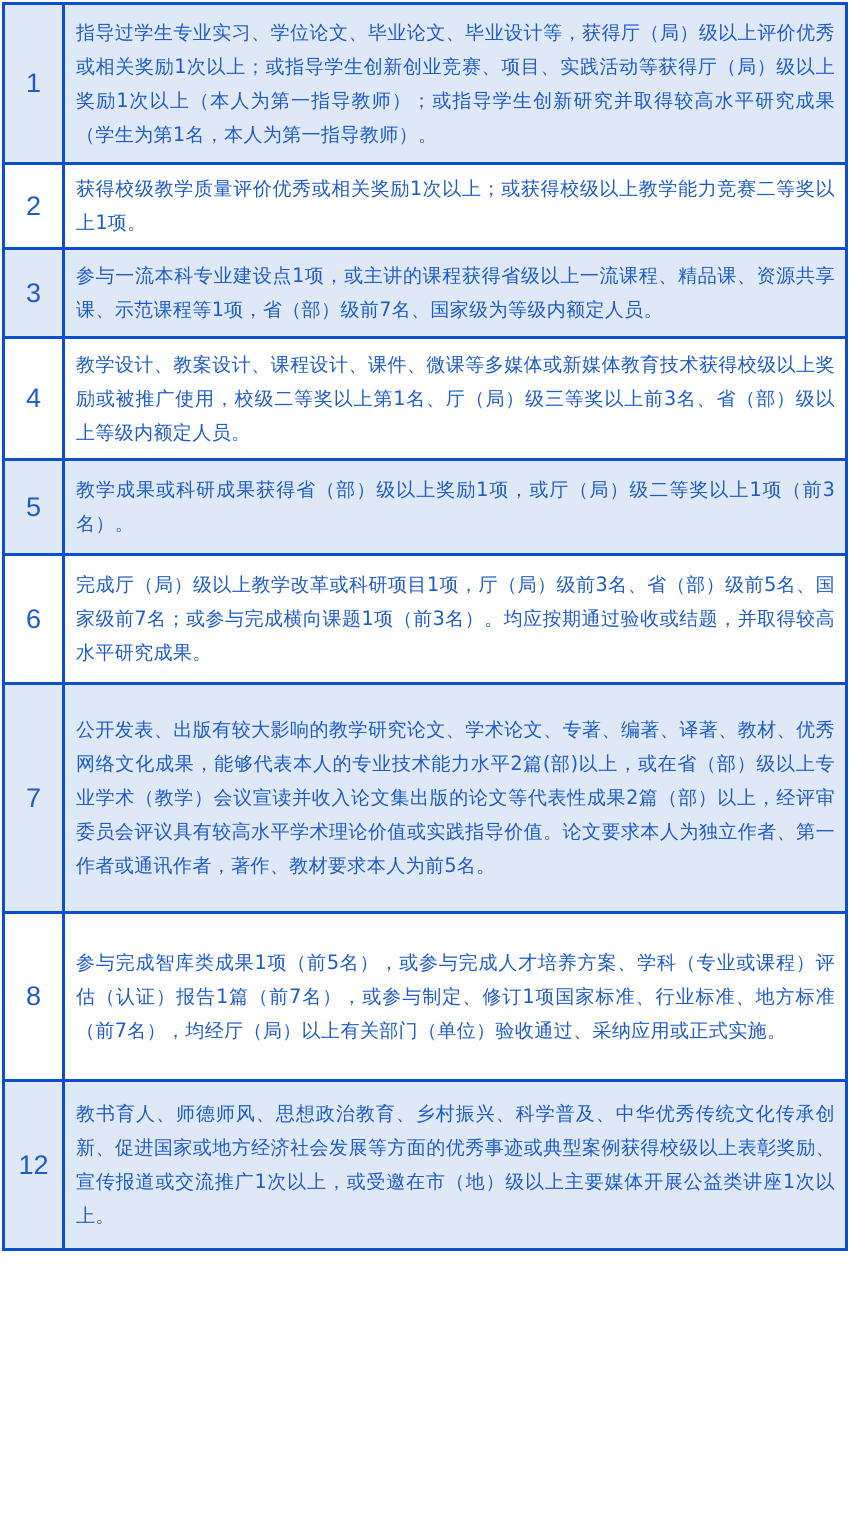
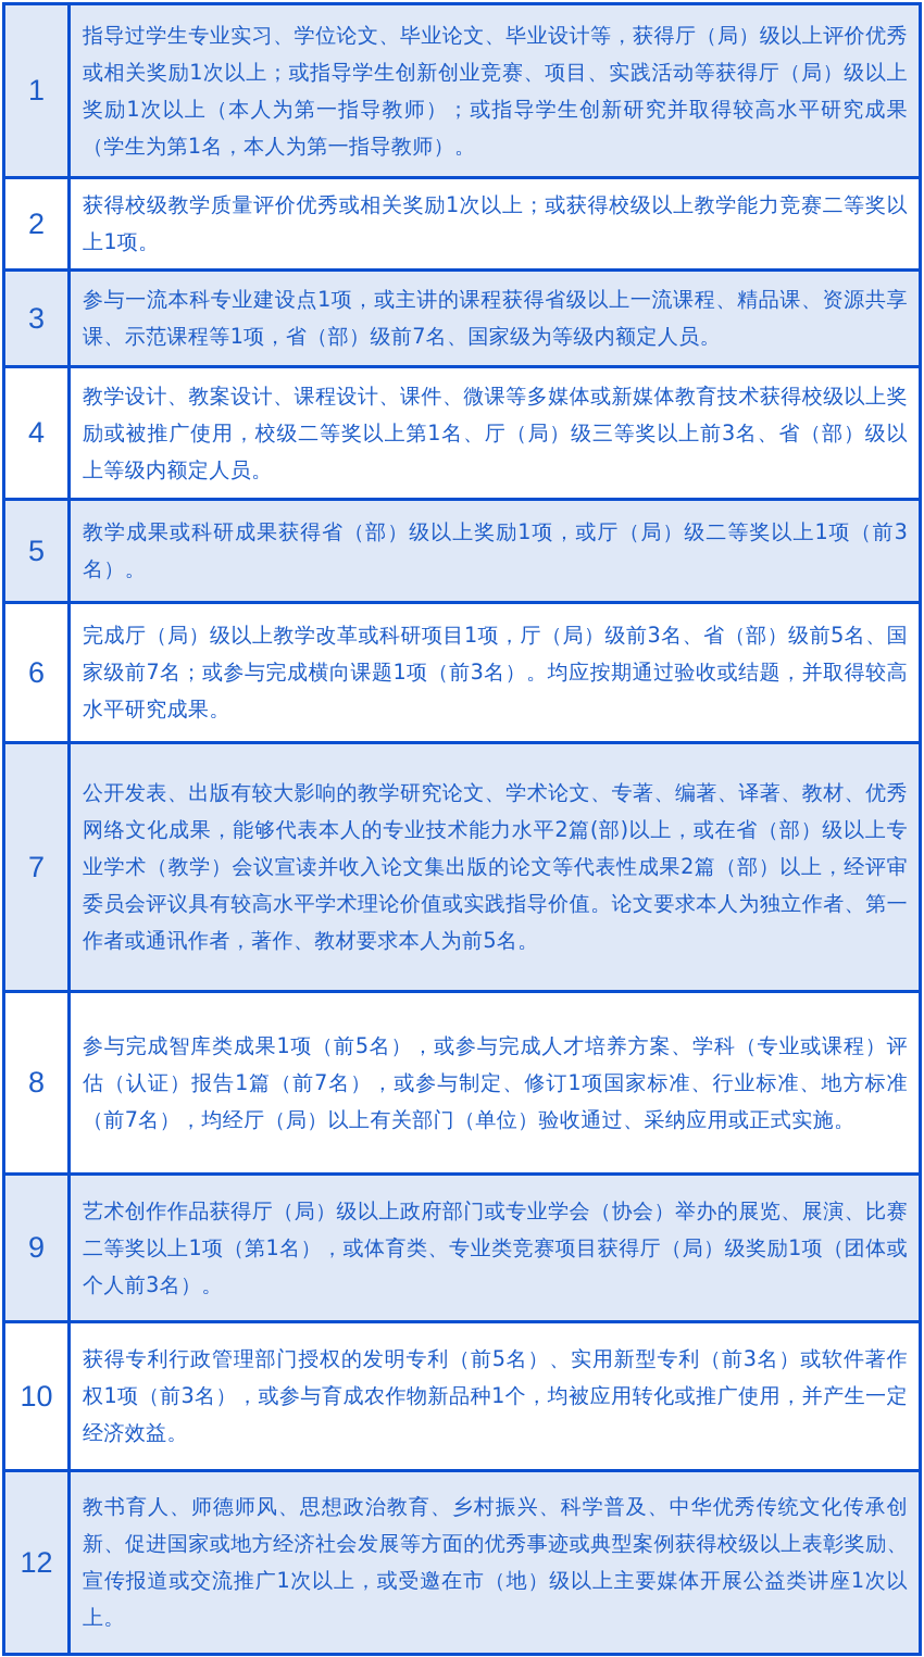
  1
  指导过学生专业实习、学位论文、毕业论文、毕业设计等，获得厅（局）级以上评价优秀或相关奖励1次以上；或指导学生创新创业竞赛、项目、实践活动等获得厅（局）级以上奖励1次以上（本人为第一指导教师）；或指导学生创新研究并取得较高水平研究成果（学生为第1名，本人为第一指导教师）。
  2
  获得校级教学质量评价优秀或相关奖励1次以上；或获得校级以上教学能力竞赛二等奖以上1项。
  3
  参与一流本科专业建设点1项，或主讲的课程获得省级以上一流课程、精品课、资源共享课、示范课程等1项，省（部）级前7名、国家级为等级内额定人员。
  4
  教学设计、教案设计、课程设计、课件、微课等多媒体或新媒体教育技术获得校级以上奖励或被推广使用，校级二等奖以上第1名、厅（局）级三等奖以上前3名、省（部）级以上等级内额定人员。
  5
  教学成果或科研成果获得省（部）级以上奖励1项，或厅（局）级二等奖以上1项（前3名）。
  6
  完成厅（局）级以上教学改革或科研项目1项，厅（局）级前3名、省（部）级前5名、国家级前7名；或参与完成横向课题1项（前3名）。均应按期通过验收或结题，并取得较高水平研究成果。
  7
  公开发表、出版有较大影响的教学研究论文、学术论文、专著、编著、译著、教材、优秀网络文化成果，能够代表本人的专业技术能力水平2篇(部)以上，或在省（部）级以上专业学术（教学）会议宣读并收入论文集出版的论文等代表性成果2篇（部）以上，经评审委员会评议具有较高水平学术理论价值或实践指导价值。论文要求本人为独立作者、第一作者或通讯作者，著作、教材要求本人为前5名。
  8
  参与完成智库类成果1项（前5名），或参与完成人才培养方案、学科（专业或课程）评估（认证）报告1篇（前7名），或参与制定、修订1项国家标准、行业标准、地方标准（前7名），均经厅（局）以上有关部门（单位）验收通过、采纳应用或正式实施。
+ 9
+ 艺术创作作品获得厅（局）级以上政府部门或专业学会（协会）举办的展览、展演、比赛二等奖以上1项（第1名），或体育类、专业类竞赛项目获得厅（局）级奖励1项（团体或个人前3名）。
+ 10
+ 获得专利行政管理部门授权的发明专利（前5名）、实用新型专利（前3名）或软件著作权1项（前3名），或参与育成农作物新品种1个，均被应用转化或推广使用，并产生一定经济效益。
  12
  教书育人、师德师风、思想政治教育、乡村振兴、科学普及、中华优秀传统文化传承创新、促进国家或地方经济社会发展等方面的优秀事迹或典型案例获得校级以上表彰奖励、宣传报道或交流推广1次以上，或受邀在市（地）级以上主要媒体开展公益类讲座1次以上。
